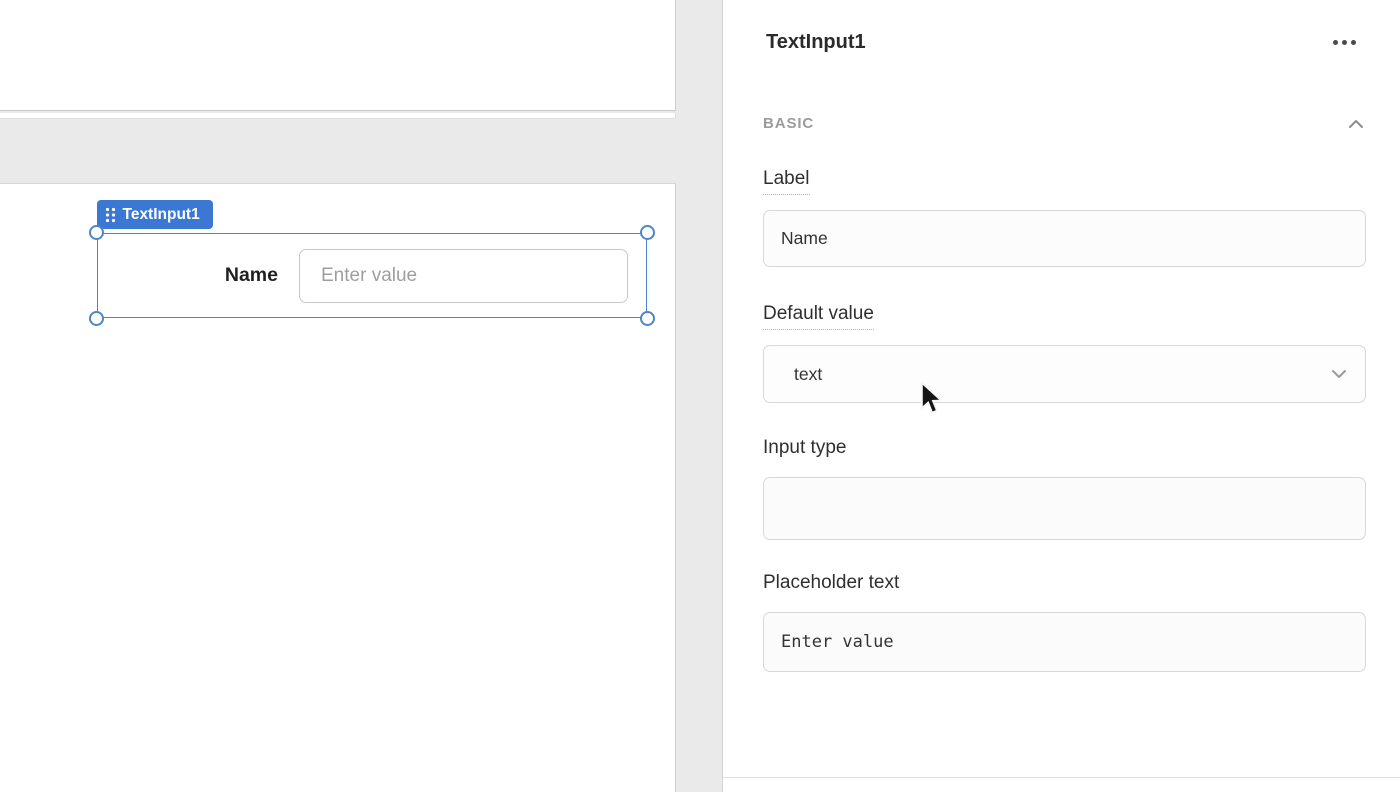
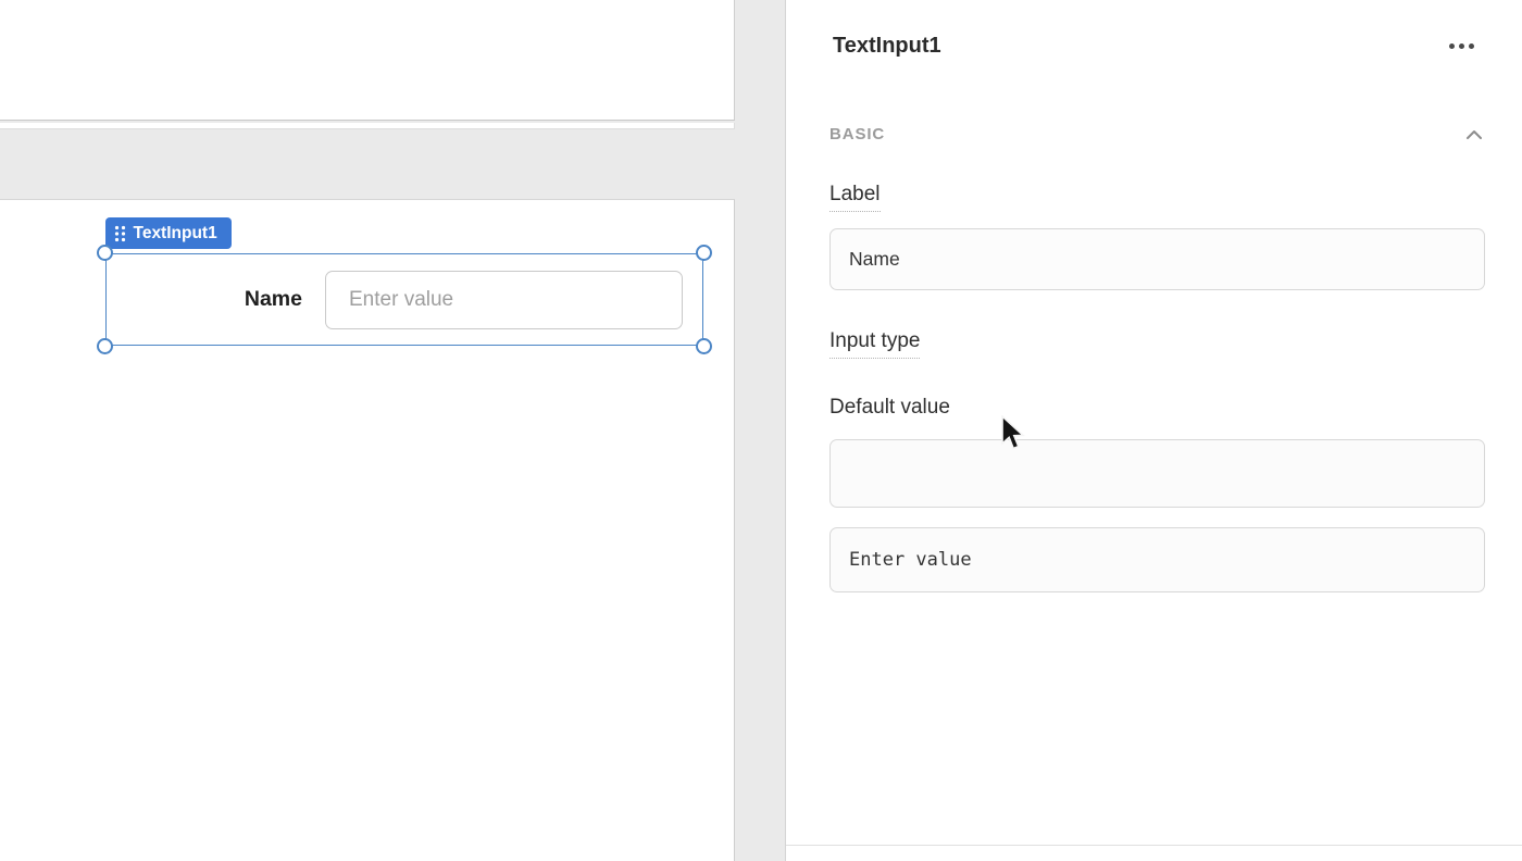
  TextInput1
  Name
  Enter value
  TextInput1
  BASIC
  Label
  Name
- Default value
+ Input type
- text
- Input type
+ Default value
- Placeholder text
  Enter value
